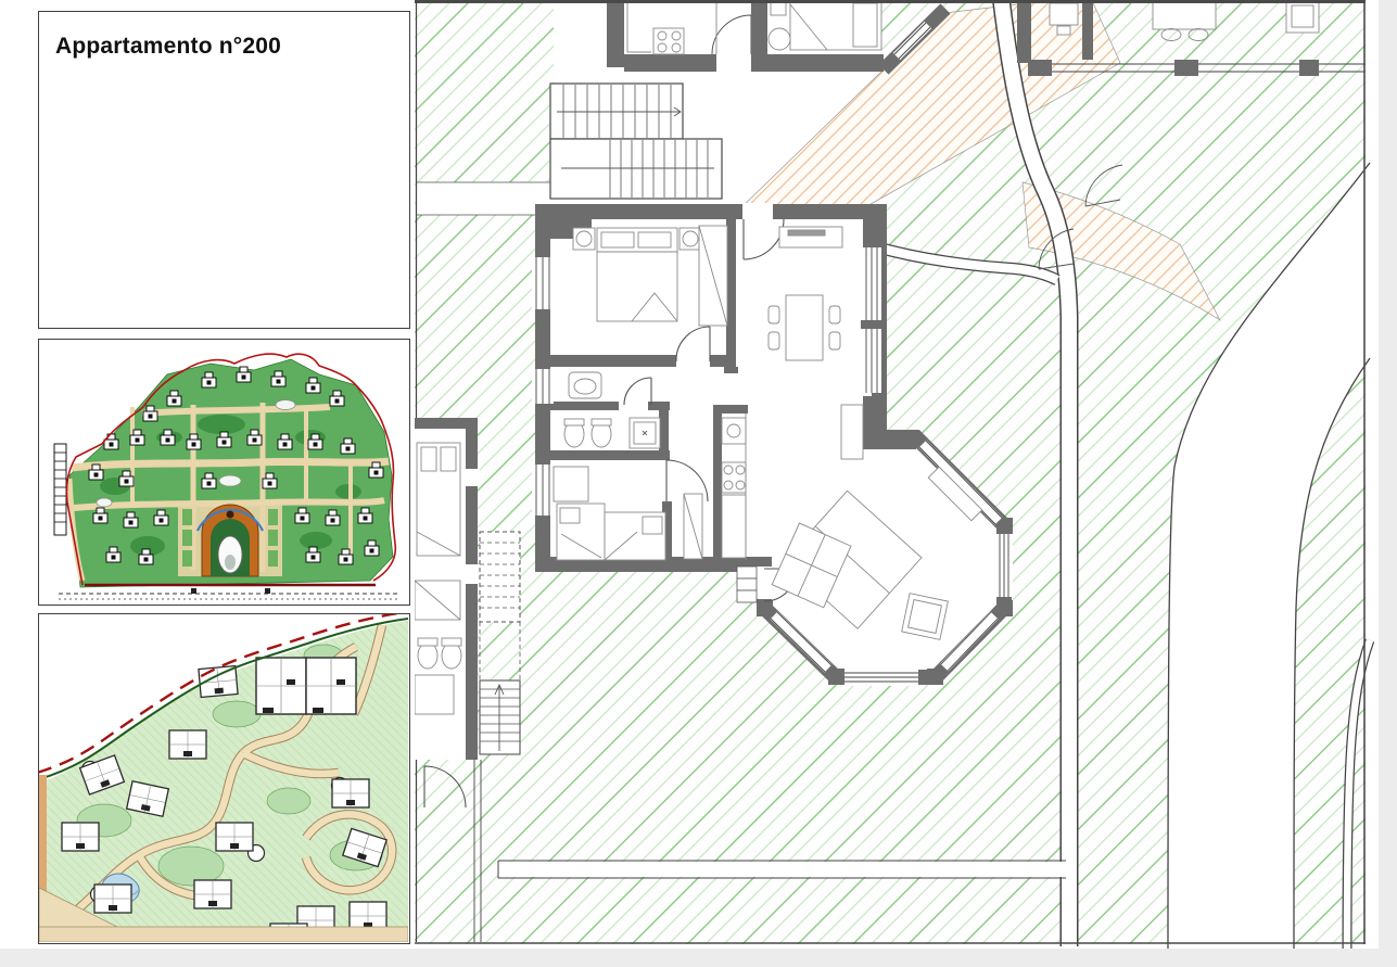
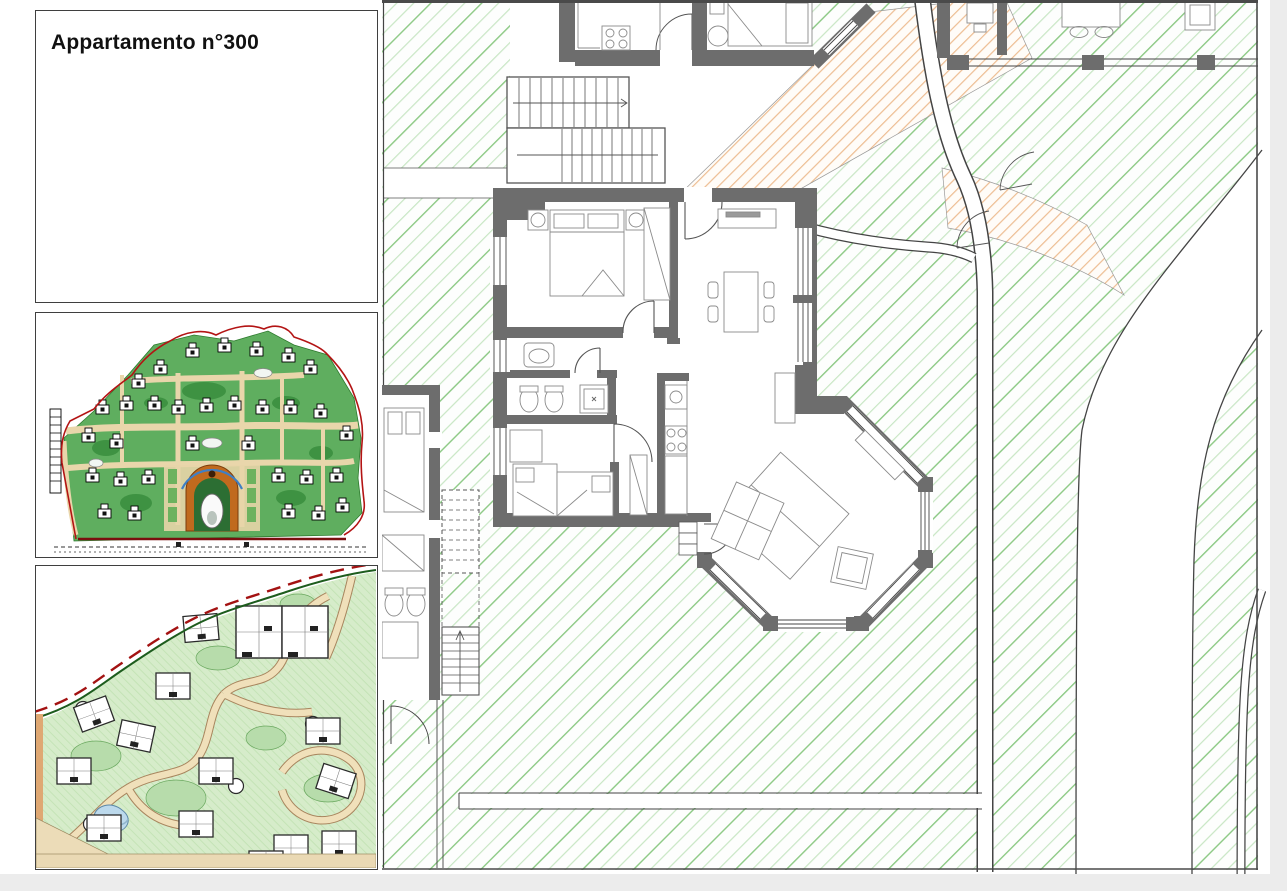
- Appartamento n°200
+ Appartamento n°300
